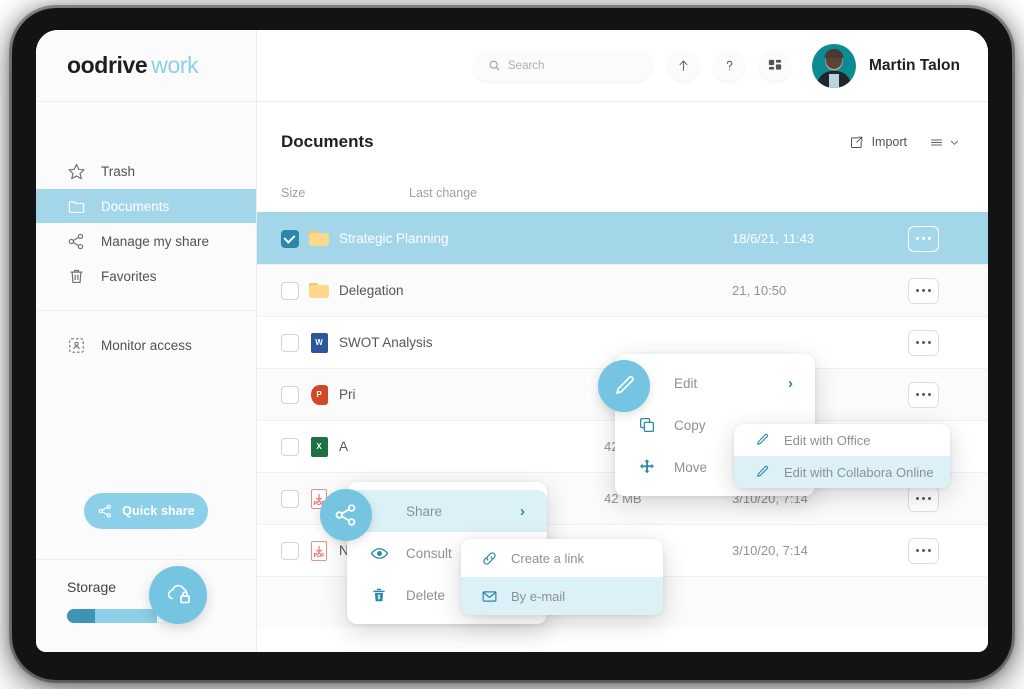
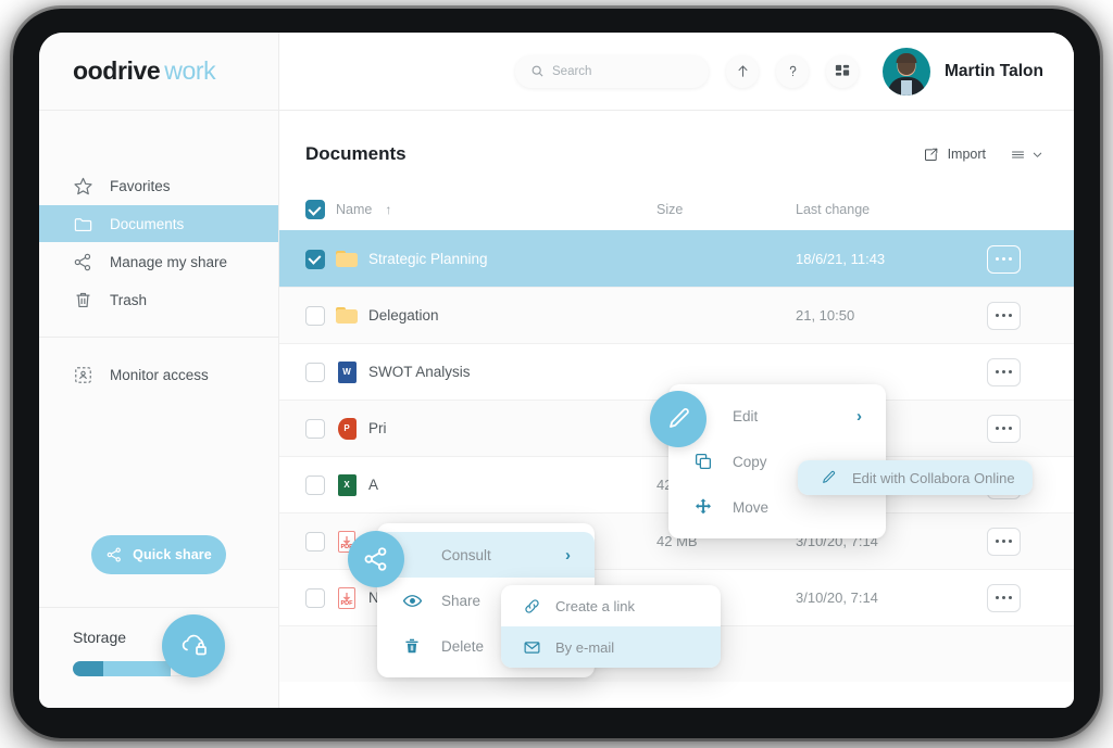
  oodrive work
- Trash
+ Favorites
  Documents
  Manage my share
- Favorites
+ Trash
  Monitor access
  Quick share
  Storage
  Search
  Martin Talon
  Documents
  Import
+ Name
+ ↑
  Size
  Last change
  Strategic Planning
  18/6/21, 11:43
  Delegation
  21, 10:50
  W
  SWOT Analysis
  P
  Pri
  X
  A
  42 MB
  3/10/20, 7:14
  3/10/20, 7:14
  Edit
  ›
  Copy
  Move
- Edit with Office
  Edit with Collabora Online
- Share
+ Consult
  ›
- Consult
+ Share
  Delete
  Create a link
  By e-mail
